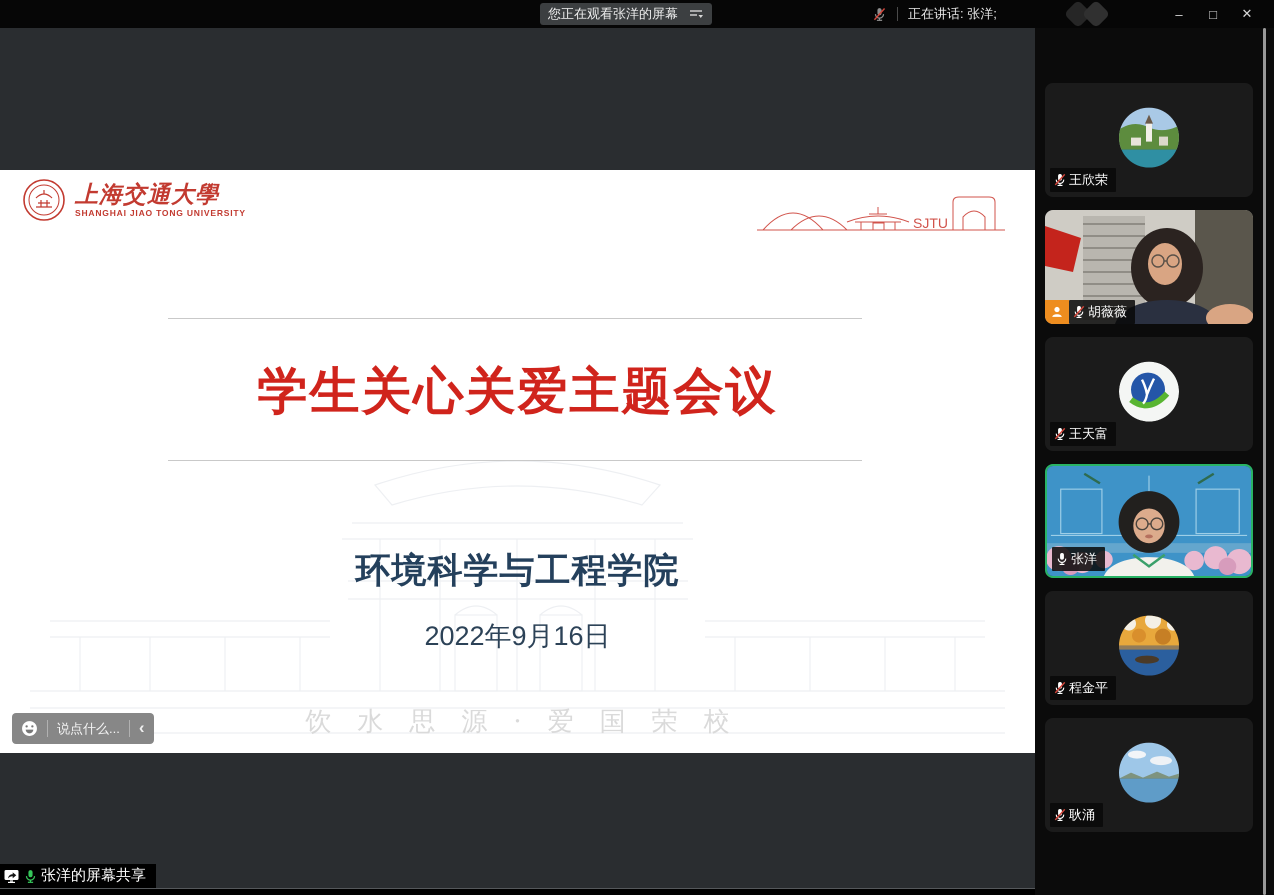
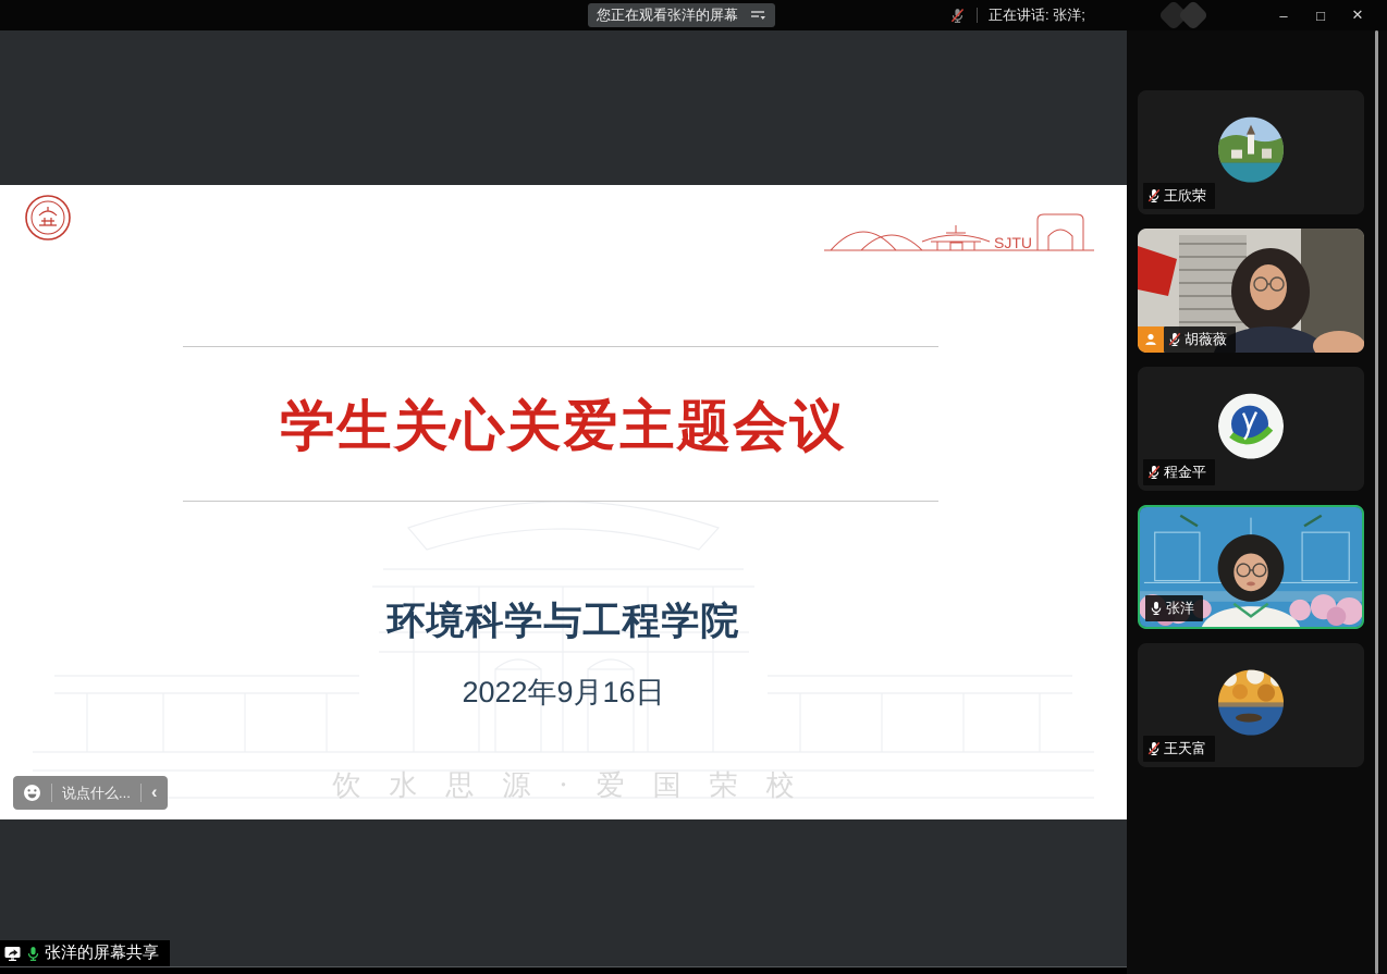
  您正在观看张洋的屏幕
  正在讲话: 张洋;
  –
  □
  ✕
- 上海交通大學
- SHANGHAI JIAO TONG UNIVERSITY
  SJTU
  学生关心关爱主题会议
  环境科学与工程学院
  2022年9月16日
  饮水思源·爱国荣校
  说点什么...
  ‹
  张洋的屏幕共享
  王欣荣
  胡薇薇
- 王天富
+ 程金平
  张洋
- 程金平
+ 王天富
- 耿涌
